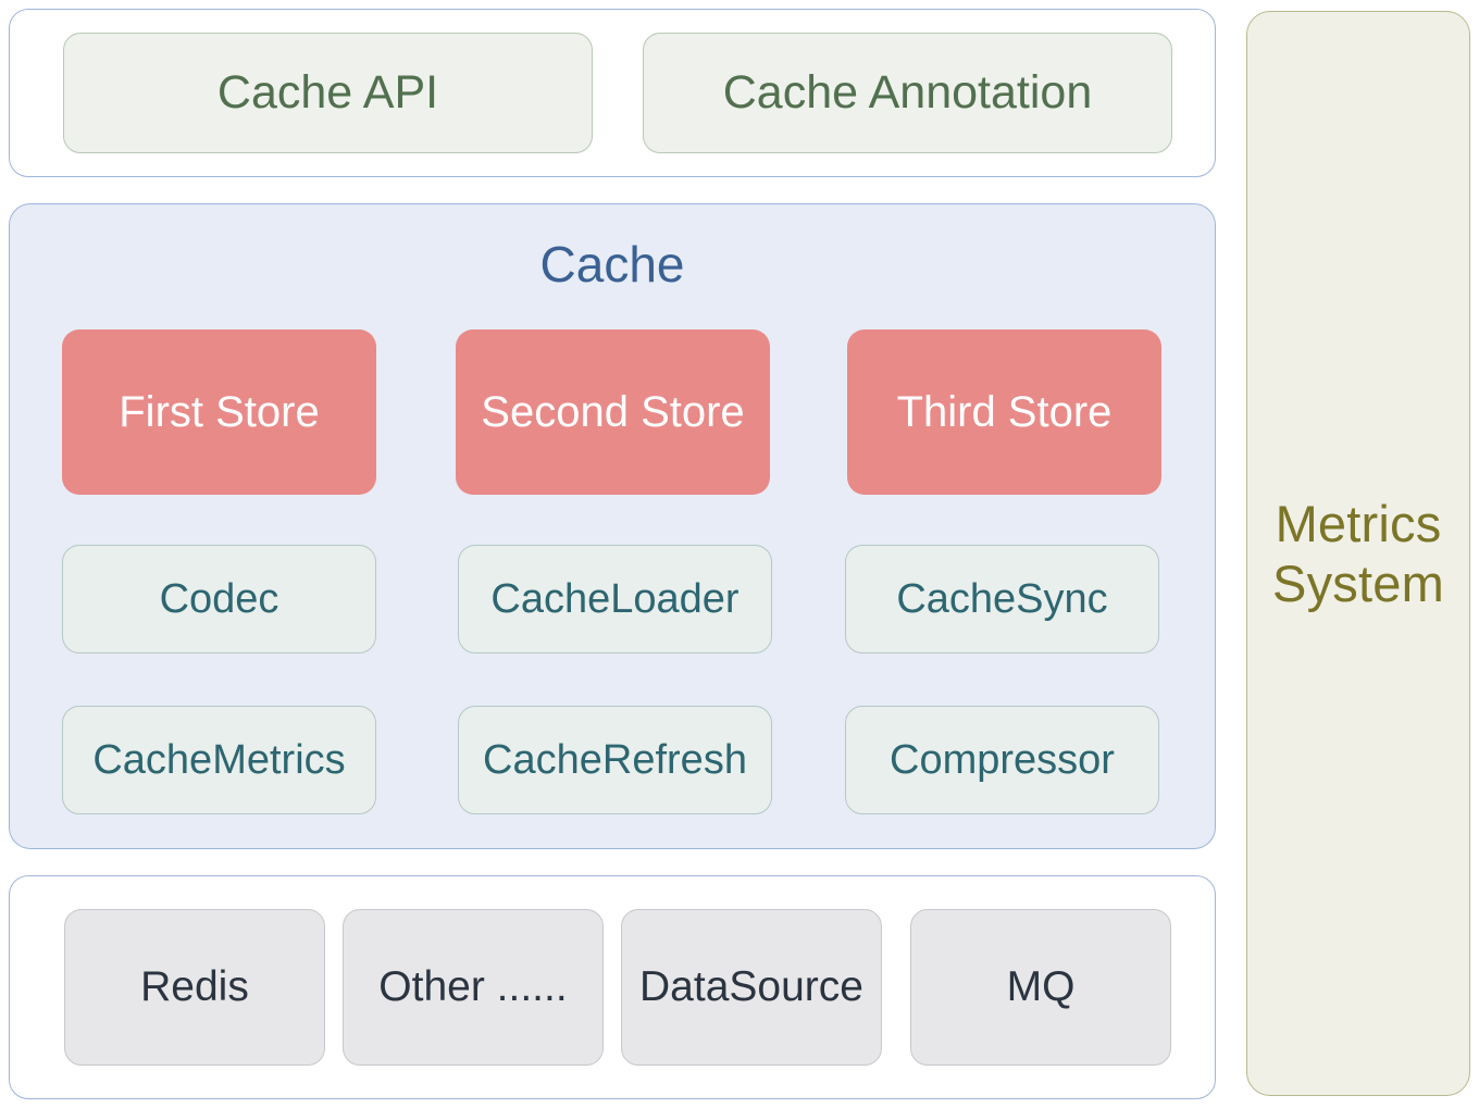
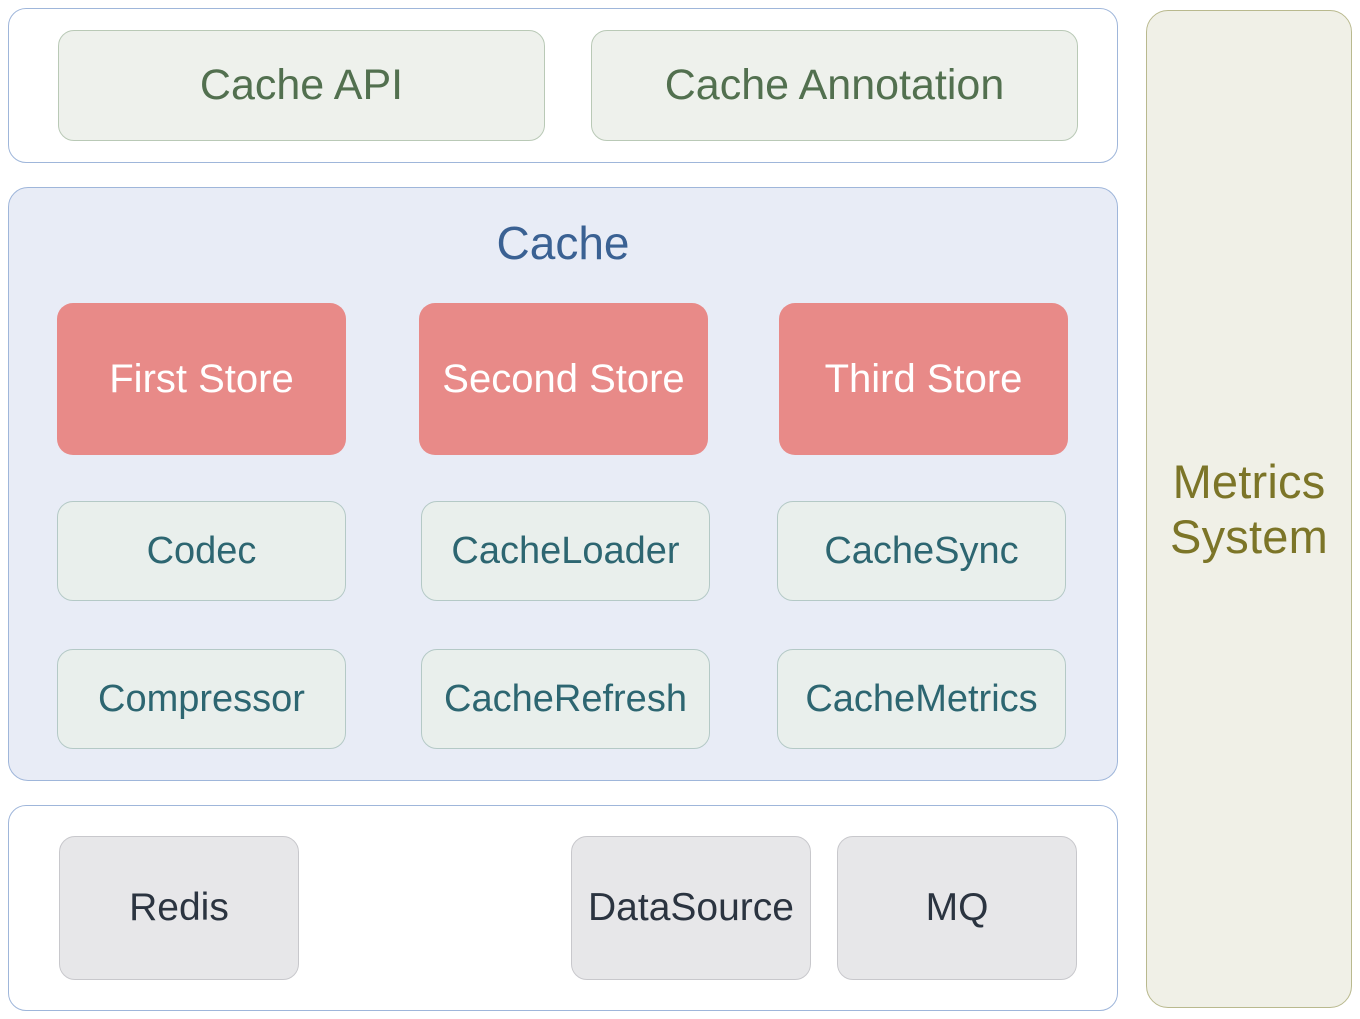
  Cache API
  Cache Annotation
  Cache
  First Store
  Second Store
  Third Store
  Codec
  CacheLoader
  CacheSync
- CacheMetrics
+ Compressor
  CacheRefresh
- Compressor
+ CacheMetrics
  Redis
- Other ......
  DataSource
  MQ
  Metrics
  System
